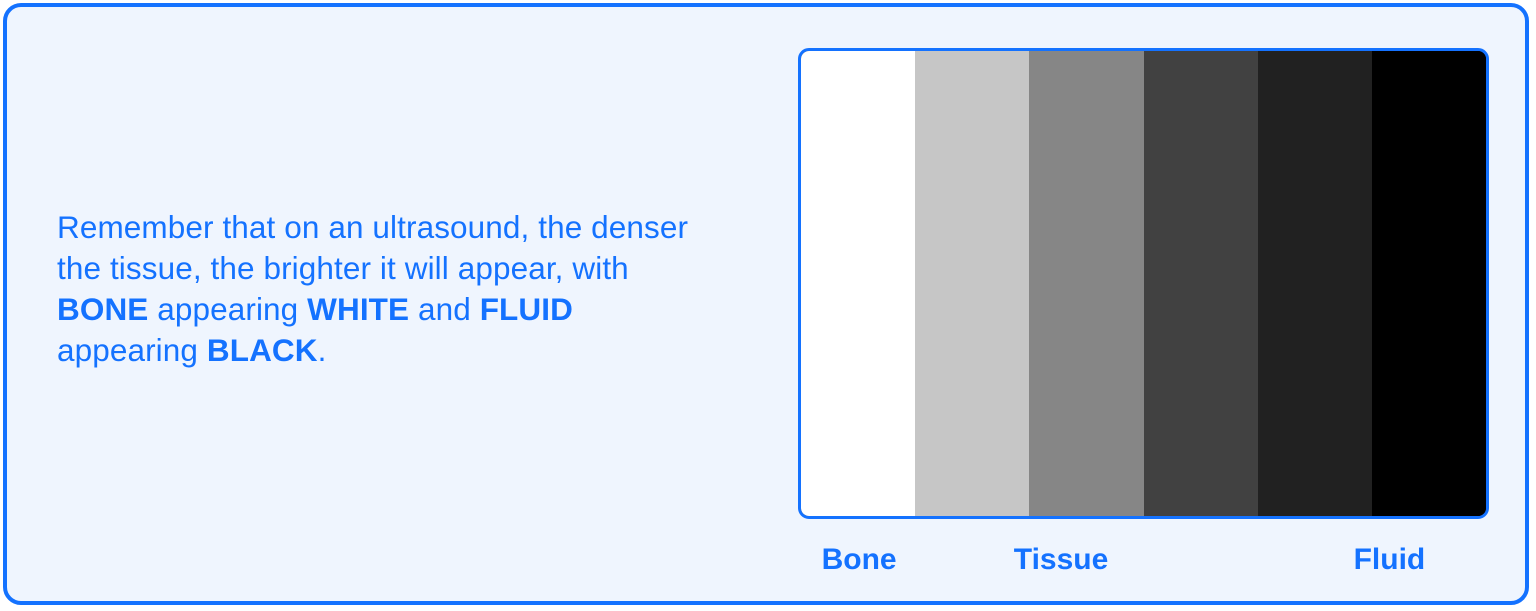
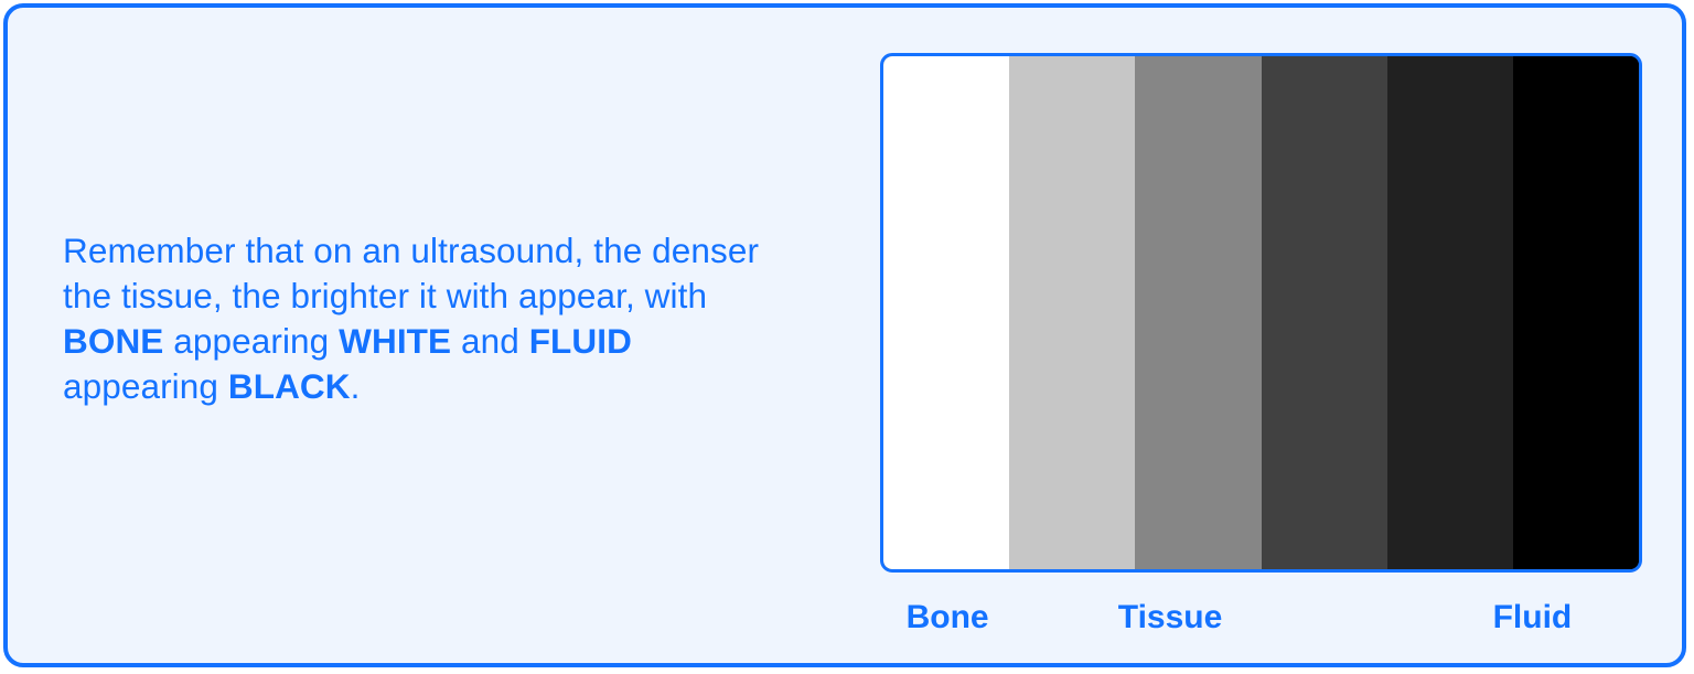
- Remember that on an ultrasound, the denser the tissue, the brighter it will appear, with BONE appearing WHITE and FLUID appearing BLACK.
+ Remember that on an ultrasound, the denser the tissue, the brighter it with appear, with BONE appearing WHITE and FLUID appearing BLACK.
  Bone
  Tissue
  Fluid
